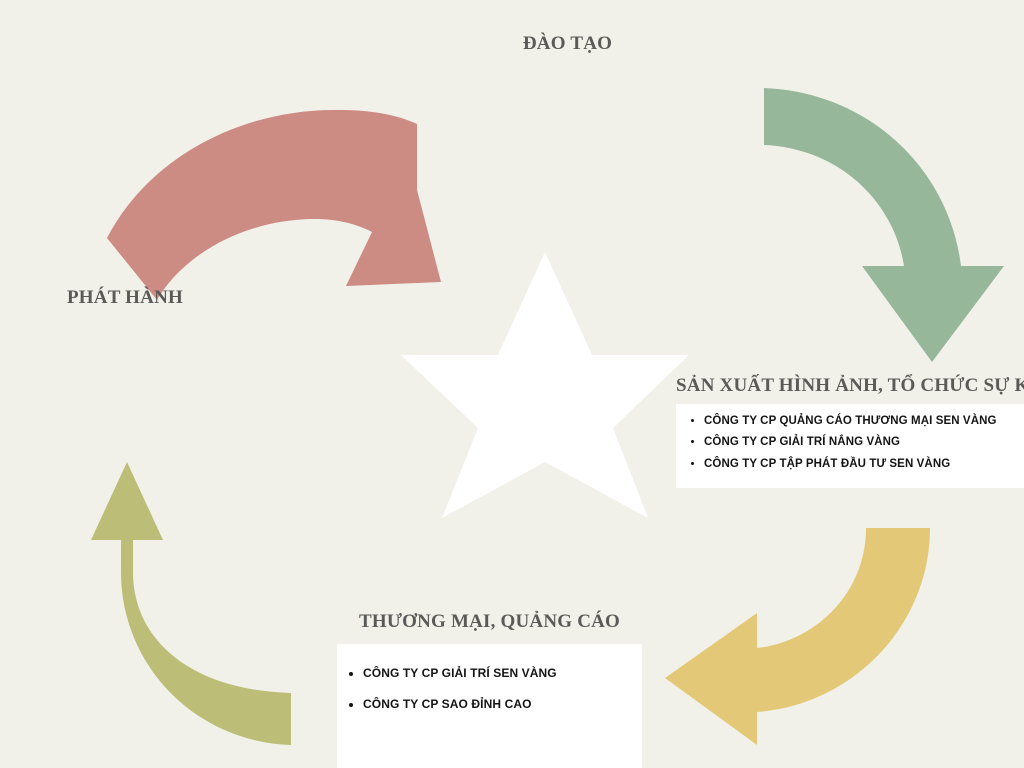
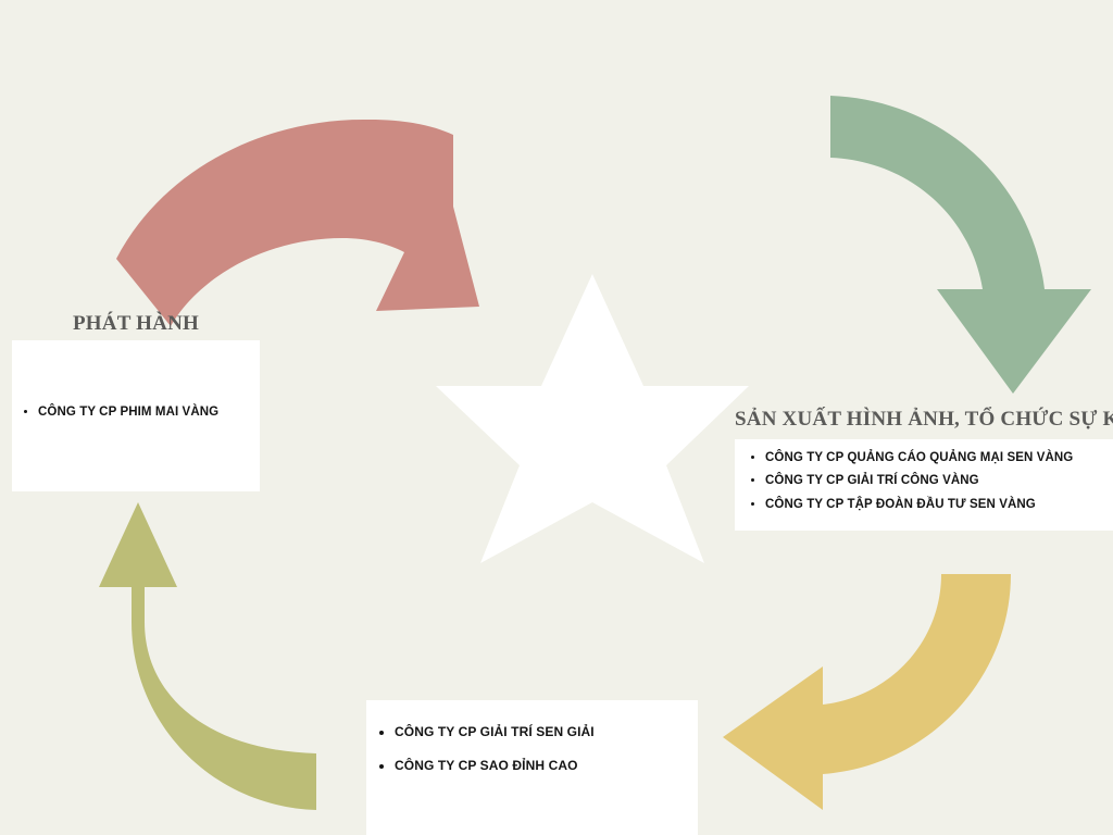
- ĐÀO TẠO
  SẢN XUẤT HÌNH ẢNH, TỔ CHỨC SỰ K
- CÔNG TY CP QUẢNG CÁO THƯƠNG MẠI SEN VÀNG
+ CÔNG TY CP QUẢNG CÁO QUẢNG MẠI SEN VÀNG
- CÔNG TY CP GIẢI TRÍ NẮNG VÀNG
+ CÔNG TY CP GIẢI TRÍ CÔNG VÀNG
- CÔNG TY CP TẬP PHÁT ĐẦU TƯ SEN VÀNG
+ CÔNG TY CP TẬP ĐOÀN ĐẦU TƯ SEN VÀNG
- THƯƠNG MẠI, QUẢNG CÁO
- CÔNG TY CP GIẢI TRÍ SEN VÀNG
+ CÔNG TY CP GIẢI TRÍ SEN GIẢI
  CÔNG TY CP SAO ĐỈNH CAO
  PHÁT HÀNH
+ CÔNG TY CP PHIM MAI VÀNG
